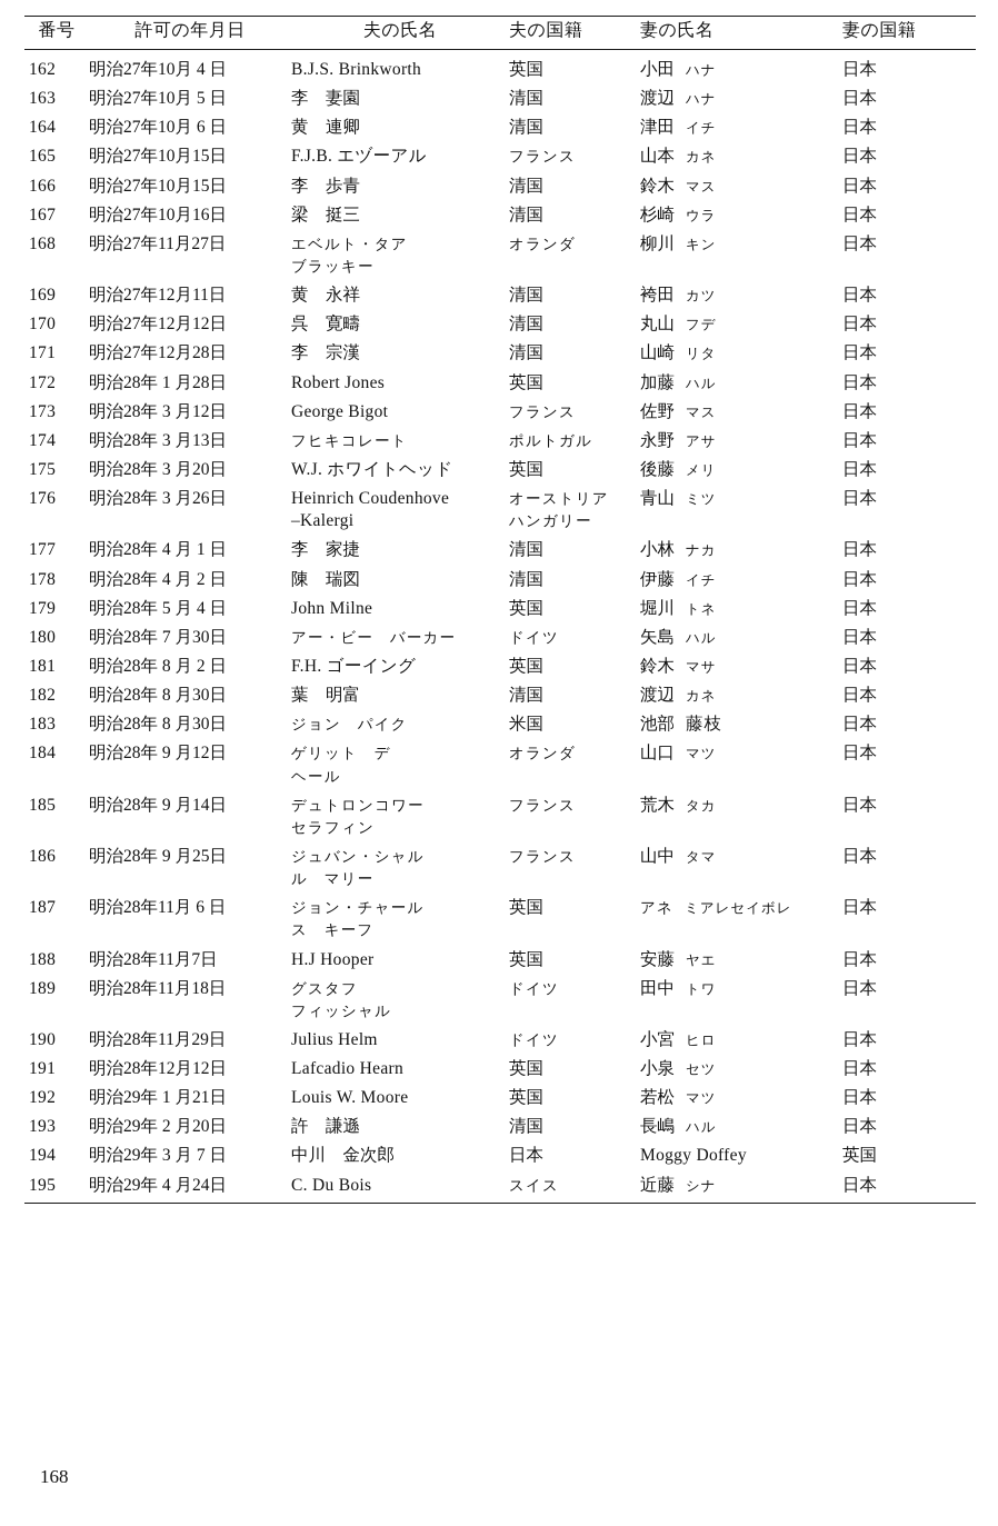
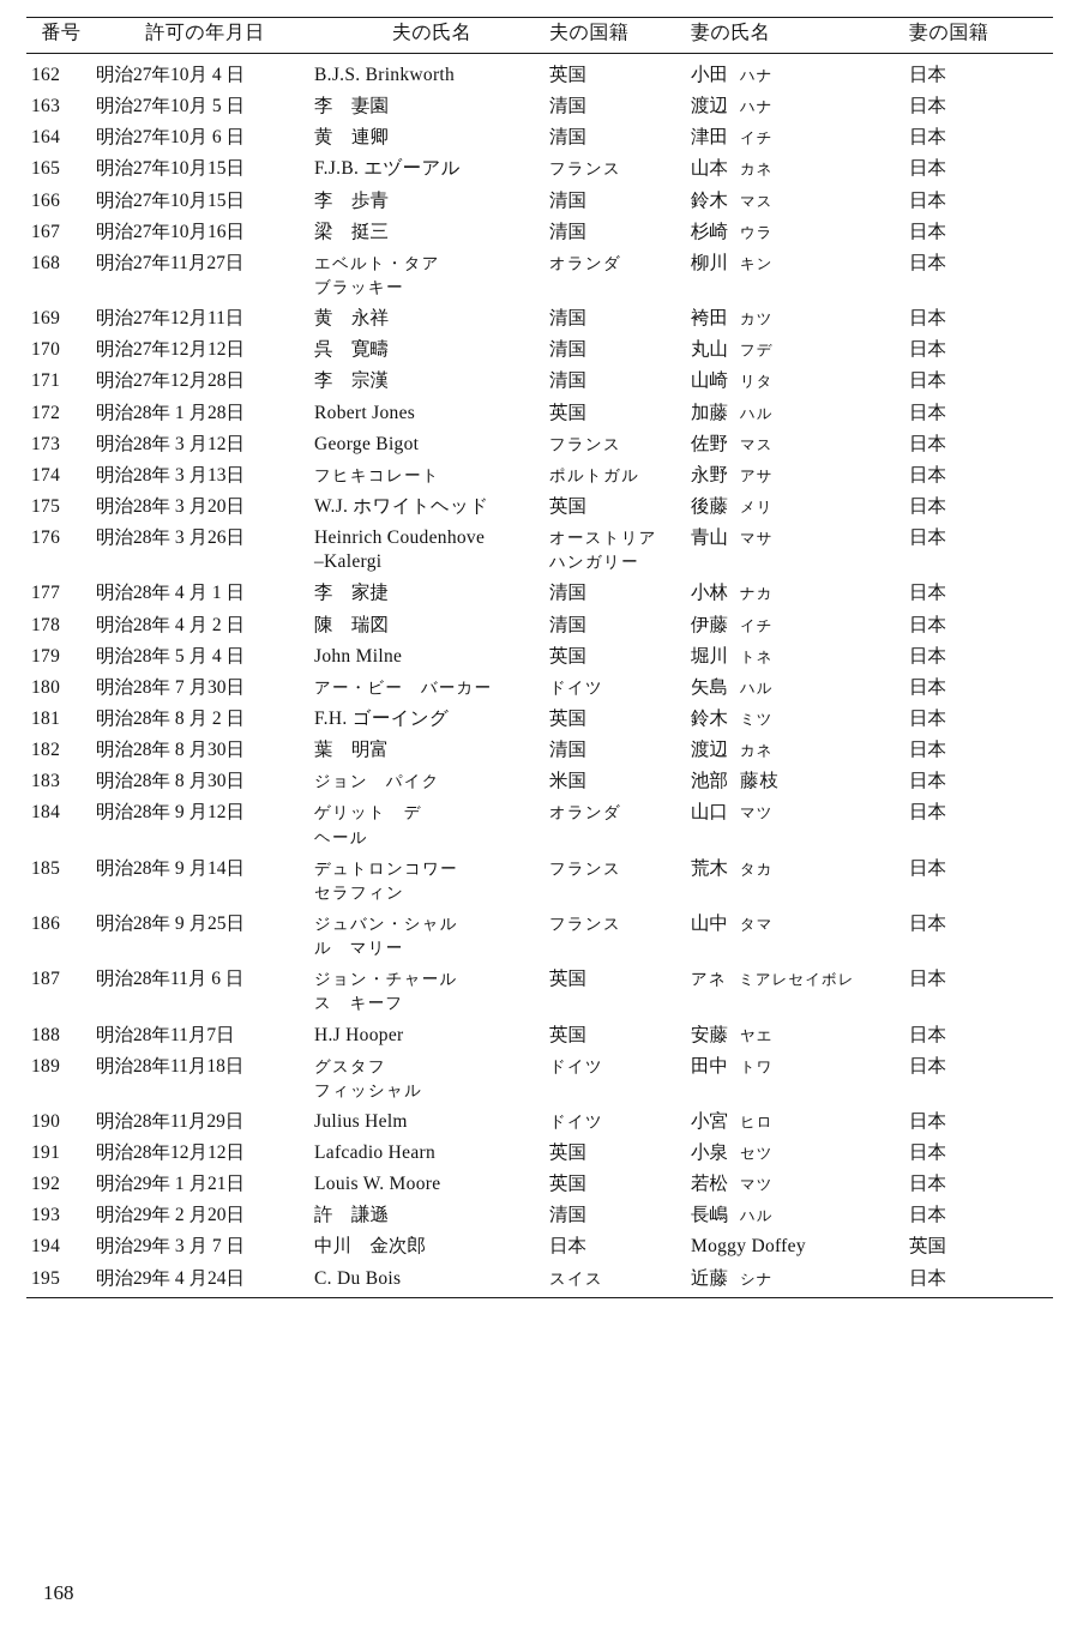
  番号	許可の年月日	夫の氏名	夫の国籍	妻の氏名	妻の国籍
  162	明治27年10月 4 日	B.J.S. Brinkworth	英国	小田 ハナ	日本
  163	明治27年10月 5 日	李 妻園	清国	渡辺 ハナ	日本
  164	明治27年10月 6 日	黄 連卿	清国	津田 イチ	日本
  165	明治27年10月15日	F.J.B. エヅーアル	フランス	山本 カネ	日本
  166	明治27年10月15日	李 歩青	清国	鈴木 マス	日本
  167	明治27年10月16日	梁 挺三	清国	杉崎 ウラ	日本
  168	明治27年11月27日	エベルト・タア ブラッキー	オランダ	柳川 キン	日本
  169	明治27年12月11日	黄 永祥	清国	袴田 カツ	日本
  170	明治27年12月12日	呉 寛疇	清国	丸山 フデ	日本
  171	明治27年12月28日	李 宗漢	清国	山崎 リタ	日本
  172	明治28年 1 月28日	Robert Jones	英国	加藤 ハル	日本
  173	明治28年 3 月12日	George Bigot	フランス	佐野 マス	日本
  174	明治28年 3 月13日	フヒキコレート	ポルトガル	永野 アサ	日本
  175	明治28年 3 月20日	W.J. ホワイトヘッド	英国	後藤 メリ	日本
- 176	明治28年 3 月26日	Heinrich Coudenhove –Kalergi	オーストリア ハンガリー	青山 ミツ	日本
+ 176	明治28年 3 月26日	Heinrich Coudenhove –Kalergi	オーストリア ハンガリー	青山 マサ	日本
  177	明治28年 4 月 1 日	李 家捷	清国	小林 ナカ	日本
  178	明治28年 4 月 2 日	陳 瑞図	清国	伊藤 イチ	日本
  179	明治28年 5 月 4 日	John Milne	英国	堀川 トネ	日本
  180	明治28年 7 月30日	アー・ビー バーカー	ドイツ	矢島 ハル	日本
- 181	明治28年 8 月 2 日	F.H. ゴーイング	英国	鈴木 マサ	日本
+ 181	明治28年 8 月 2 日	F.H. ゴーイング	英国	鈴木 ミツ	日本
  182	明治28年 8 月30日	葉 明富	清国	渡辺 カネ	日本
  183	明治28年 8 月30日	ジョン パイク	米国	池部 藤枝	日本
  184	明治28年 9 月12日	ゲリット デ ヘール	オランダ	山口 マツ	日本
  185	明治28年 9 月14日	デュトロンコワー セラフィン	フランス	荒木 タカ	日本
  186	明治28年 9 月25日	ジュバン・シャル ル マリー	フランス	山中 タマ	日本
  187	明治28年11月 6 日	ジョン・チャール ス キーフ	英国	アネ ミアレセイボレ	日本
  188	明治28年11月7日	H.J Hooper	英国	安藤 ヤエ	日本
  189	明治28年11月18日	グスタフ フィッシャル	ドイツ	田中 トワ	日本
  190	明治28年11月29日	Julius Helm	ドイツ	小宮 ヒロ	日本
  191	明治28年12月12日	Lafcadio Hearn	英国	小泉 セツ	日本
  192	明治29年 1 月21日	Louis W. Moore	英国	若松 マツ	日本
  193	明治29年 2 月20日	許 謙遜	清国	長嶋 ハル	日本
  194	明治29年 3 月 7 日	中川 金次郎	日本	Moggy Doffey	英国
  195	明治29年 4 月24日	C. Du Bois	スイス	近藤 シナ	日本
  168
